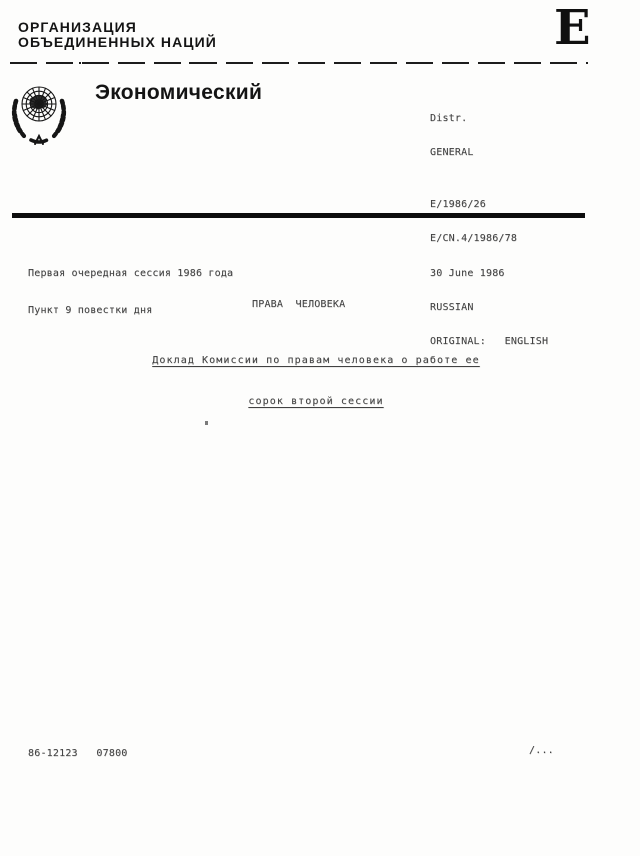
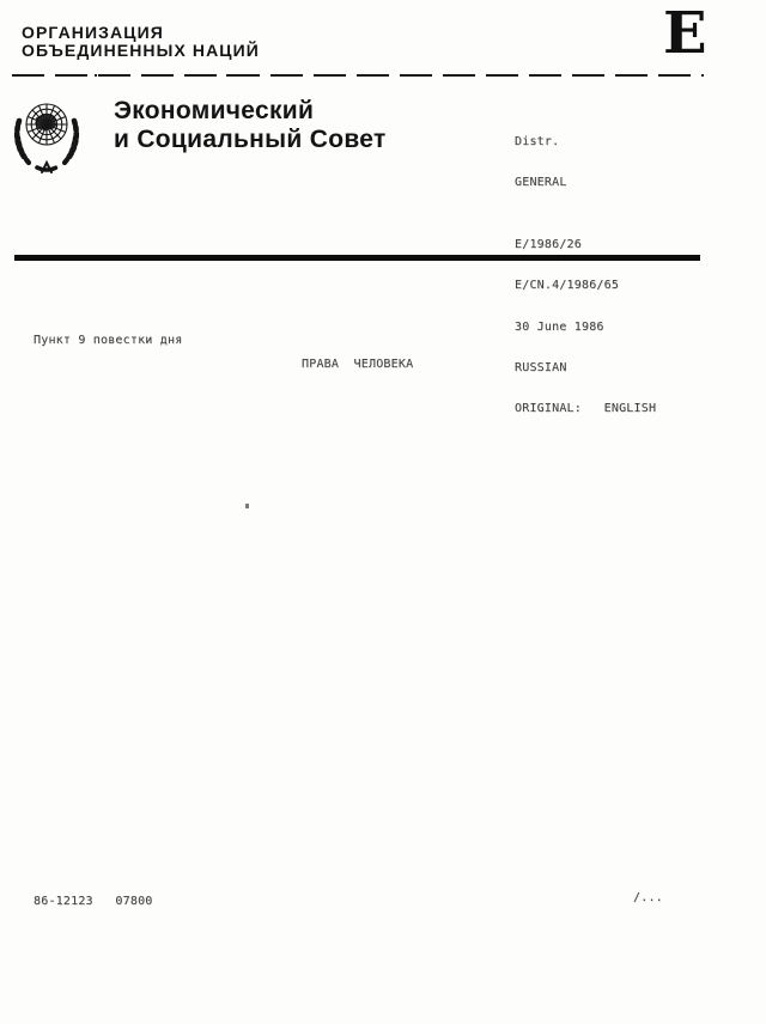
  ОРГАНИЗАЦИЯ
  ОБЪЕДИНЕННЫХ НАЦИЙ
  E
  Экономический
+ и Социальный Совет
  Distr.
  GENERAL
  E/1986/26
- E/CN.4/1986/78
+ E/CN.4/1986/65
  30 June 1986
  RUSSIAN
  ORIGINAL: ENGLISH
- Первая очередная сессия 1986 года
  Пункт 9 повестки дня
  ПРАВА ЧЕЛОВЕКА
- Доклад Комиссии по правам человека о работе ее
- сорок второй сессии
  86-12123 07800
  /...
